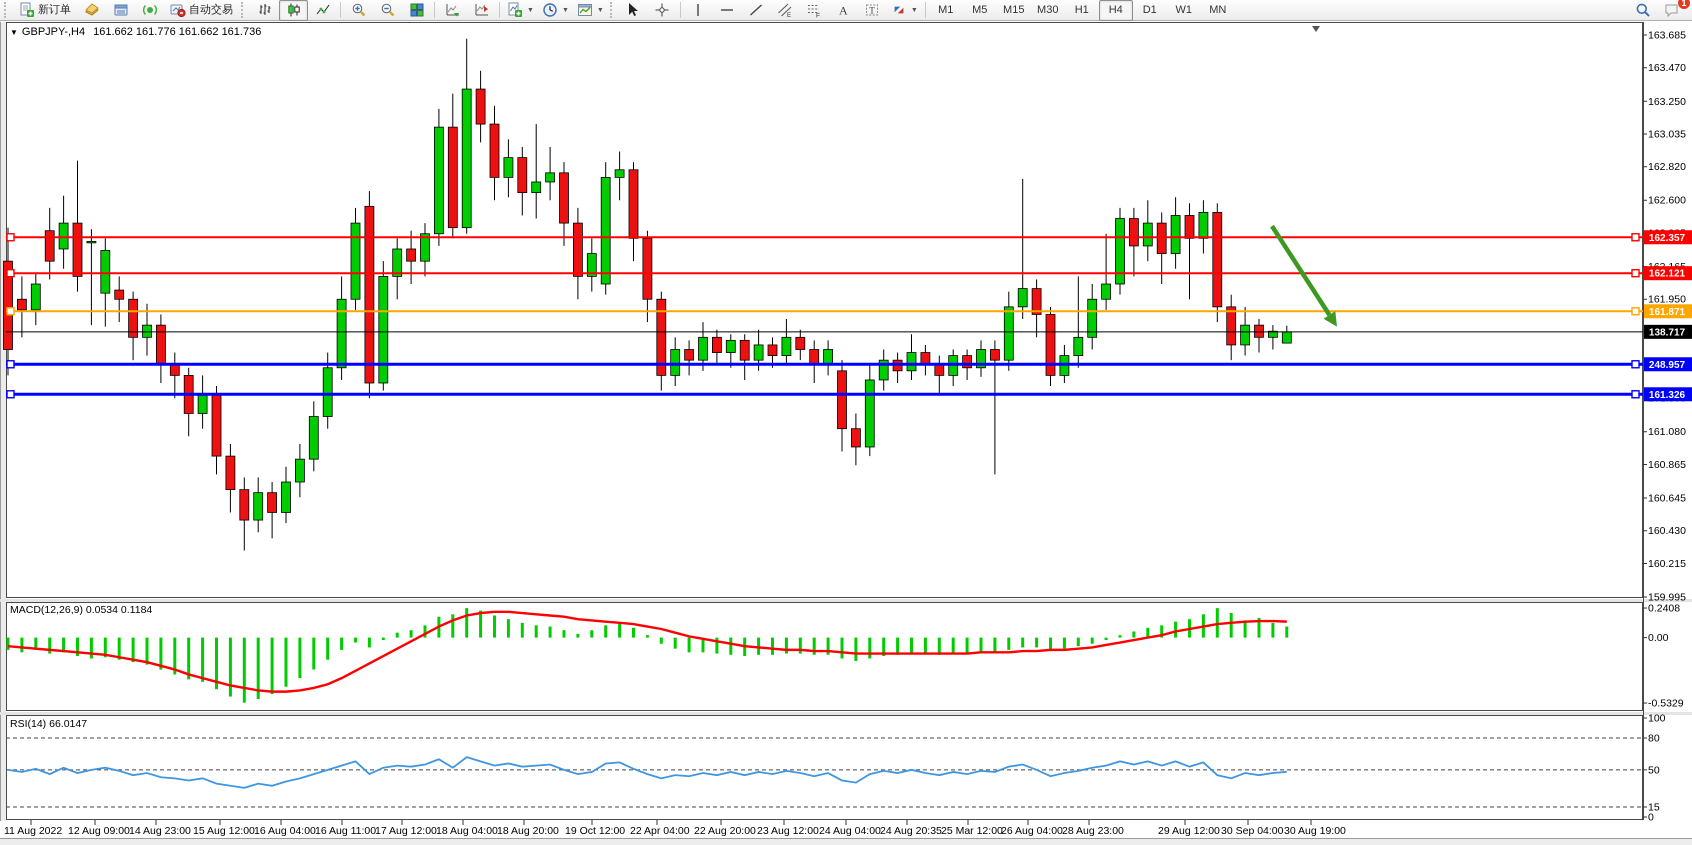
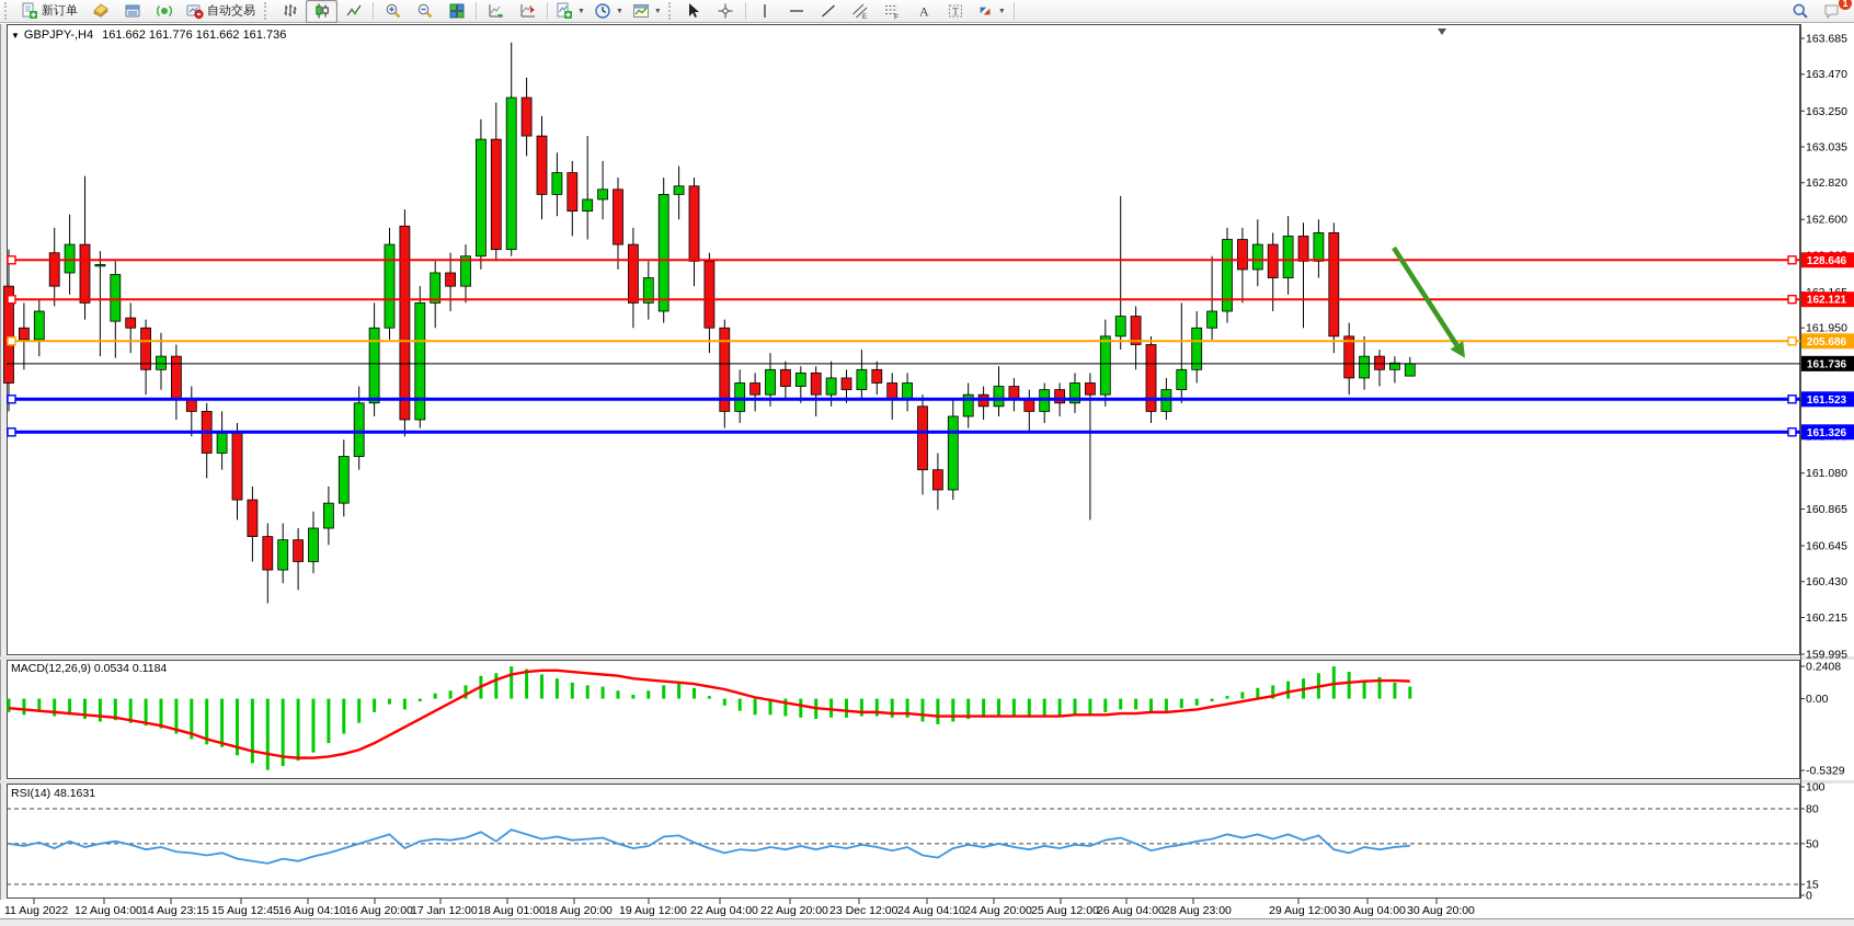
  新订单
  自动交易
  A
  T
- M1 M5 M15 M30 H1 H4 D1 W1 MN
  1
  163.685
  163.470
  163.250
  163.035
  162.820
  162.600
  161.950
  161.080
  160.865
  160.645
  160.430
  160.215
  159.995
- 162.357
+ 128.646
  162.121
- 161.871
+ 205.686
- 138.717
+ 161.736
- 248.957
+ 161.523
  161.326
  0.2408
  0.00
  -0.5329
  100
  80
  50
  15
  0
  11 Aug 2022
- 12 Aug 09:00
+ 12 Aug 04:00
- 14 Aug 23:00
+ 14 Aug 23:15
- 15 Aug 12:00
+ 15 Aug 12:45
- 16 Aug 04:00
+ 16 Aug 04:10
- 16 Aug 11:00
+ 16 Aug 20:00
- 17 Aug 12:00
+ 17 Jan 12:00
- 18 Aug 04:00
+ 18 Aug 01:00
  18 Aug 20:00
- 19 Oct 12:00
+ 19 Aug 12:00
- 22 Apr 04:00
+ 22 Aug 04:00
  22 Aug 20:00
- 23 Aug 12:00
+ 23 Dec 12:00
- 24 Aug 04:00
+ 24 Aug 04:10
- 24 Aug 20:35
+ 24 Aug 20:00
- 25 Mar 12:00
+ 25 Aug 12:00
  26 Aug 04:00
  28 Aug 23:00
  29 Aug 12:00
- 30 Sep 04:00
+ 30 Aug 04:00
- 30 Aug 19:00
+ 30 Aug 20:00
  ▼ GBPJPY-,H4 161.662 161.776 161.662 161.736
  MACD(12,26,9) 0.0534 0.1184
- RSI(14) 66.0147
+ RSI(14) 48.1631
